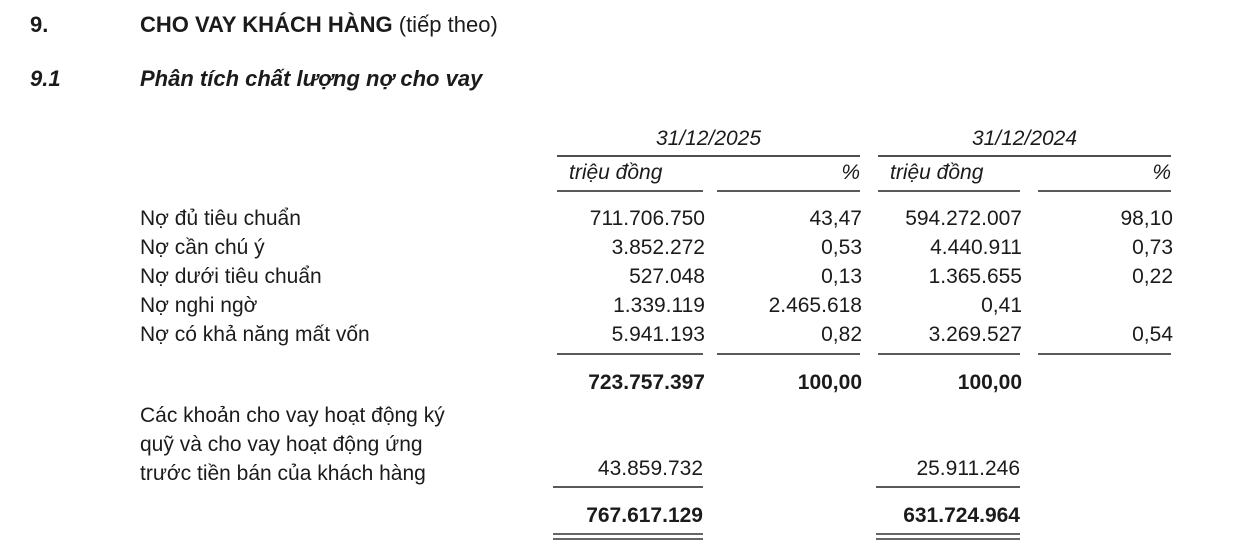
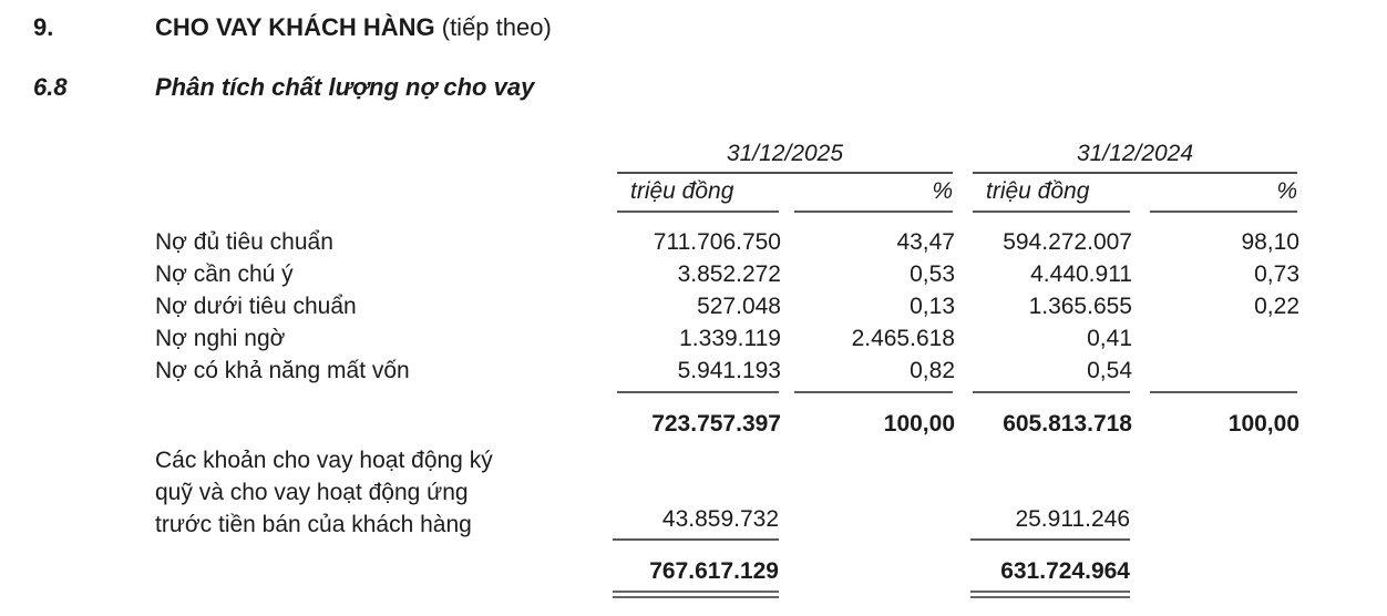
  9.
  CHO VAY KHÁCH HÀNG (tiếp theo)
- 9.1
+ 6.8
  Phân tích chất lượng nợ cho vay
  31/12/2025
  31/12/2024
  triệu đồng
  %
  triệu đồng
  %
  Nợ đủ tiêu chuẩn
  711.706.750
  43,47
  594.272.007
  98,10
  Nợ cần chú ý
  3.852.272
  0,53
  4.440.911
  0,73
  Nợ dưới tiêu chuẩn
  527.048
  0,13
  1.365.655
  0,22
  Nợ nghi ngờ
  1.339.119
  2.465.618
  0,41
  Nợ có khả năng mất vốn
  5.941.193
  0,82
- 3.269.527
  0,54
  723.757.397
  100,00
+ 605.813.718
  100,00
  Các khoản cho vay hoạt động ký
  quỹ và cho vay hoạt động ứng
  trước tiền bán của khách hàng
  43.859.732
  25.911.246
  767.617.129
  631.724.964
